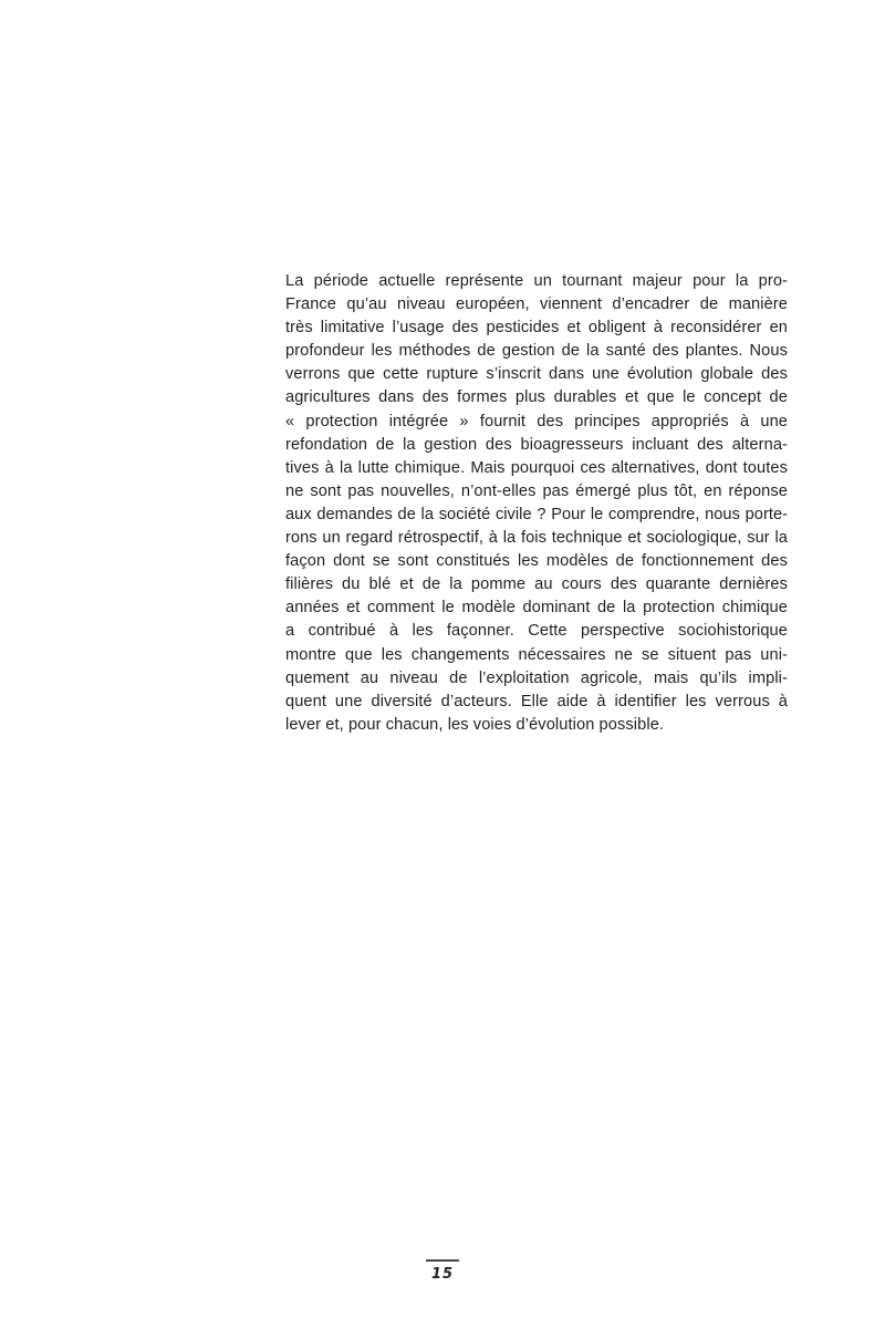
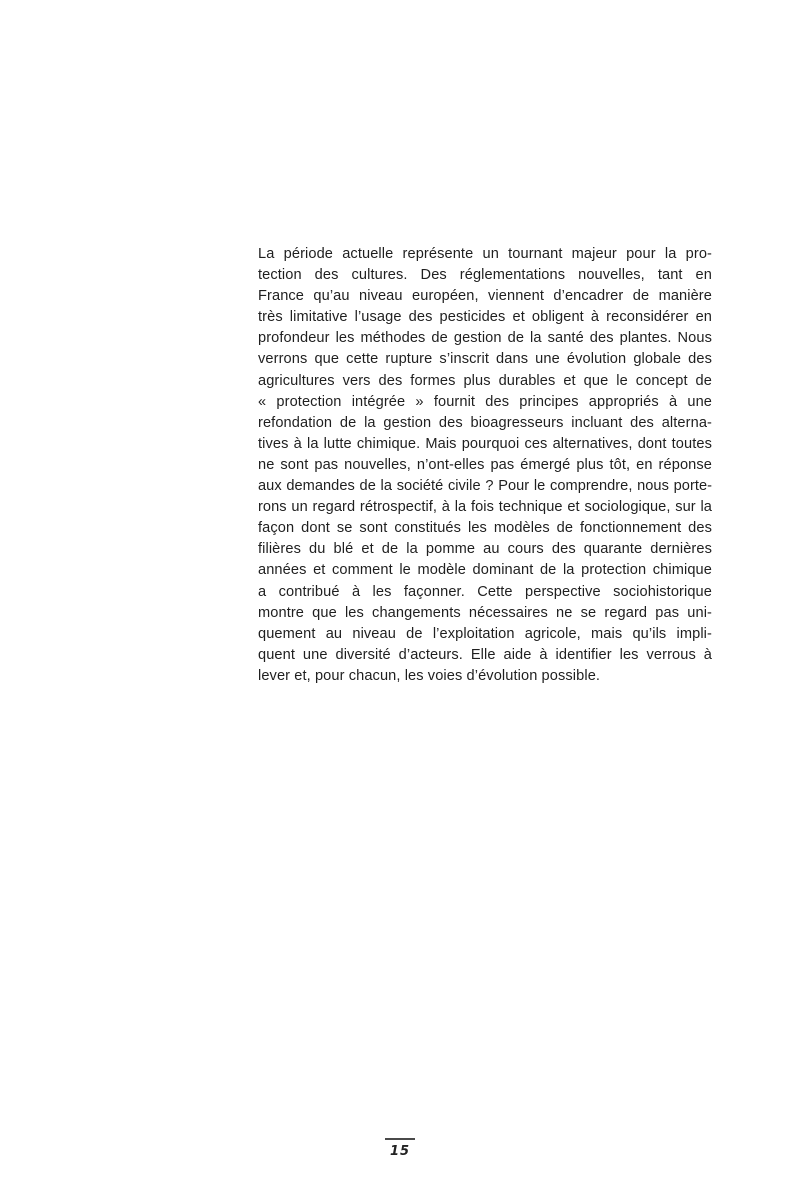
  La période actuelle représente un tournant majeur pour la pro-
+ tection des cultures. Des réglementations nouvelles, tant en
  France qu’au niveau européen, viennent d’encadrer de manière
  très limitative l’usage des pesticides et obligent à reconsidérer en
  profondeur les méthodes de gestion de la santé des plantes. Nous
  verrons que cette rupture s’inscrit dans une évolution globale des
- agricultures dans des formes plus durables et que le concept de
+ agricultures vers des formes plus durables et que le concept de
  « protection intégrée » fournit des principes appropriés à une
  refondation de la gestion des bioagresseurs incluant des alterna-
  tives à la lutte chimique. Mais pourquoi ces alternatives, dont toutes
  ne sont pas nouvelles, n’ont-elles pas émergé plus tôt, en réponse
  aux demandes de la société civile ? Pour le comprendre, nous porte-
  rons un regard rétrospectif, à la fois technique et sociologique, sur la
  façon dont se sont constitués les modèles de fonctionnement des
  filières du blé et de la pomme au cours des quarante dernières
  années et comment le modèle dominant de la protection chimique
  a contribué à les façonner. Cette perspective sociohistorique
- montre que les changements nécessaires ne se situent pas uni-
+ montre que les changements nécessaires ne se regard pas uni-
  quement au niveau de l’exploitation agricole, mais qu’ils impli-
  quent une diversité d’acteurs. Elle aide à identifier les verrous à
  lever et, pour chacun, les voies d’évolution possible.
  15
